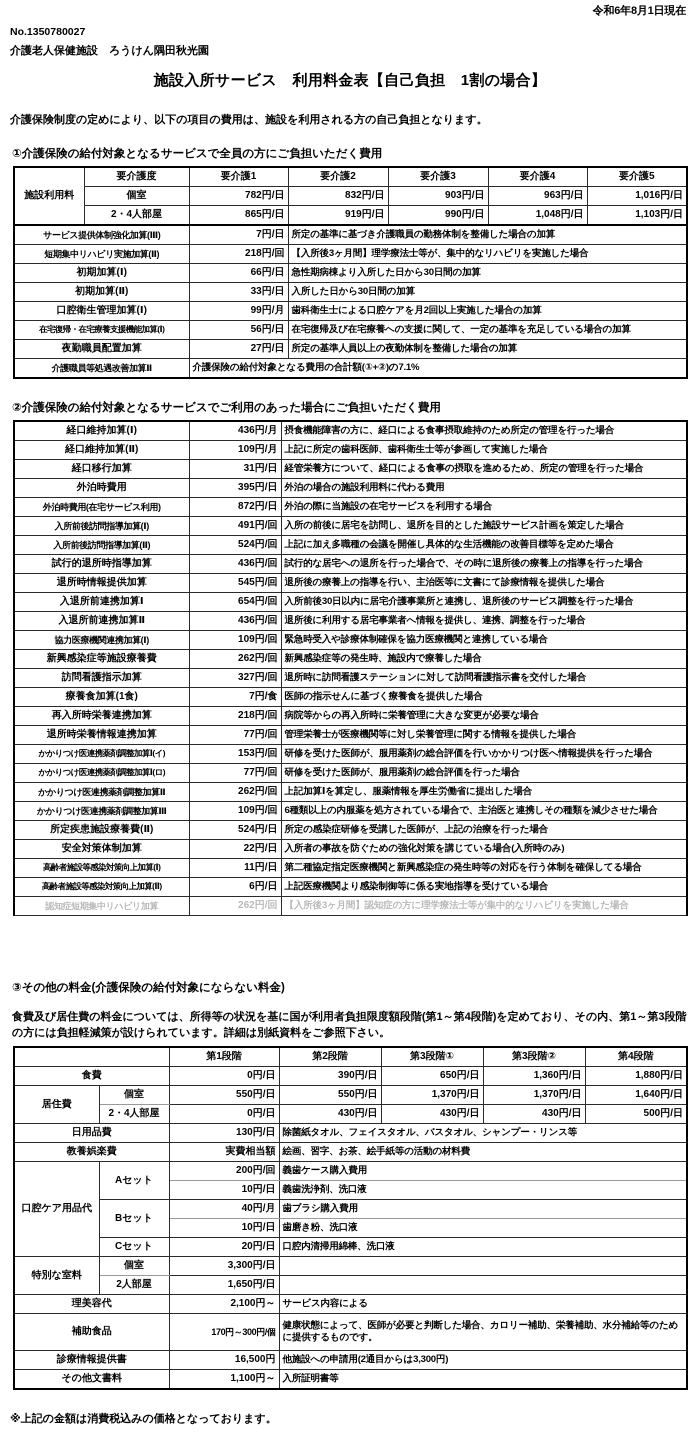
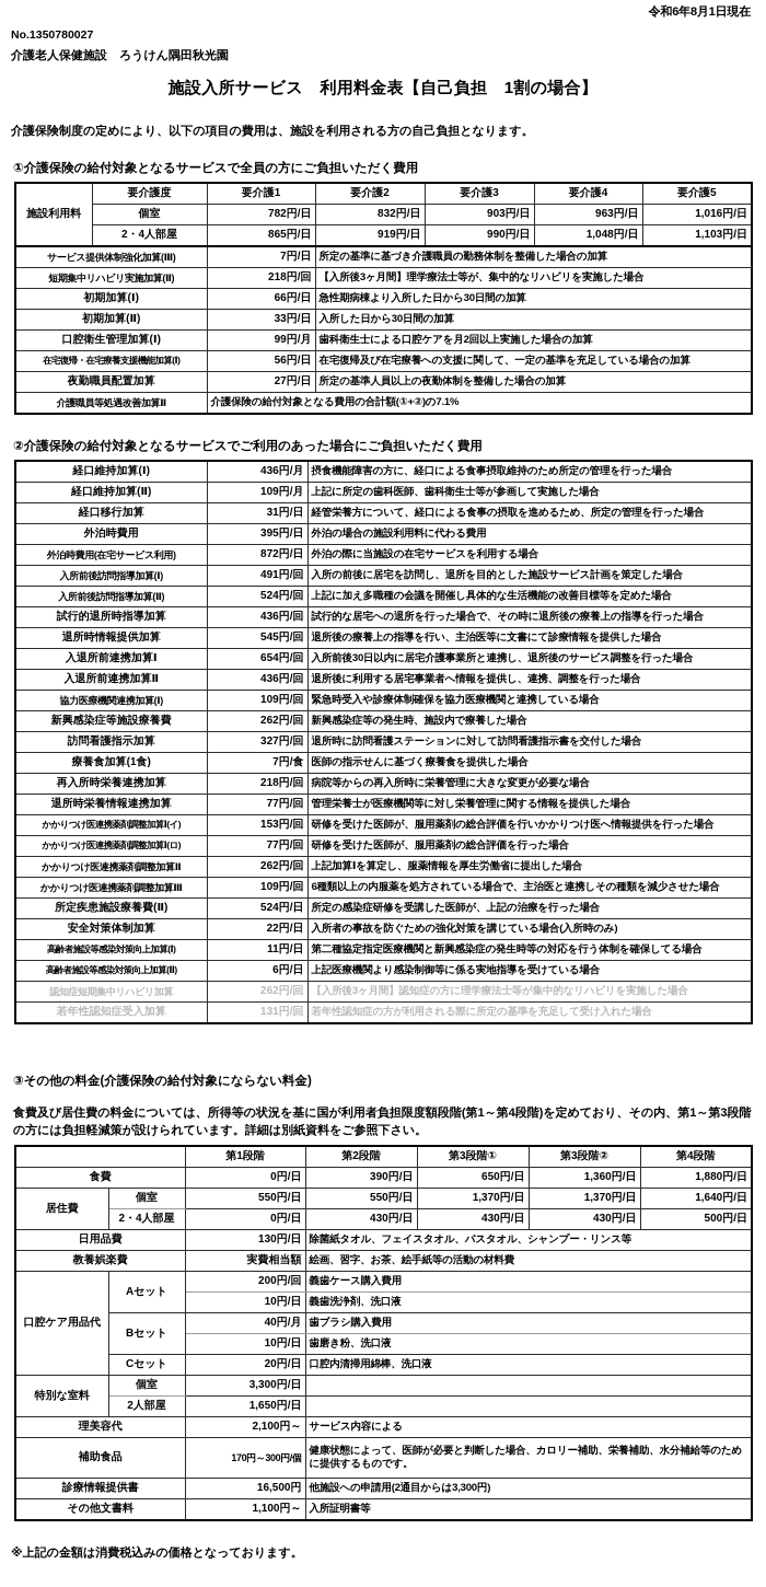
  令和6年8月1日現在
  No.1350780027
  介護老人保健施設 ろうけん隅田秋光園
  施設入所サービス 利用料金表【自己負担 1割の場合】
  介護保険制度の定めにより、以下の項目の費用は、施設を利用される方の自己負担となります。
  ①介護保険の給付対象となるサービスで全員の方にご負担いただく費用
  施設利用料	要介護度	要介護1	要介護2	要介護3	要介護4	要介護5
  個室	782円/日	832円/日	903円/日	963円/日	1,016円/日
  2・4人部屋	865円/日	919円/日	990円/日	1,048円/日	1,103円/日
  サービス提供体制強化加算(Ⅲ)	7円/日	所定の基準に基づき介護職員の勤務体制を整備した場合の加算
  短期集中リハビリ実施加算(Ⅱ)	218円/回	【入所後3ヶ月間】理学療法士等が、集中的なリハビリを実施した場合
  初期加算(Ⅰ)	66円/日	急性期病棟より入所した日から30日間の加算
  初期加算(Ⅱ)	33円/日	入所した日から30日間の加算
  口腔衛生管理加算(Ⅰ)	99円/月	歯科衛生士による口腔ケアを月2回以上実施した場合の加算
  在宅復帰・在宅療養支援機能加算(Ⅰ)	56円/日	在宅復帰及び在宅療養への支援に関して、一定の基準を充足している場合の加算
  夜勤職員配置加算	27円/日	所定の基準人員以上の夜勤体制を整備した場合の加算
  介護職員等処遇改善加算Ⅱ	介護保険の給付対象となる費用の合計額(①+②)の7.1%
  ②介護保険の給付対象となるサービスでご利用のあった場合にご負担いただく費用
  経口維持加算(Ⅰ)	436円/月	摂食機能障害の方に、経口による食事摂取維持のため所定の管理を行った場合
  経口維持加算(Ⅱ)	109円/月	上記に所定の歯科医師、歯科衛生士等が参画して実施した場合
  経口移行加算	31円/日	経管栄養方について、経口による食事の摂取を進めるため、所定の管理を行った場合
  外泊時費用	395円/日	外泊の場合の施設利用料に代わる費用
  外泊時費用(在宅サービス利用)	872円/日	外泊の際に当施設の在宅サービスを利用する場合
  入所前後訪問指導加算(Ⅰ)	491円/回	入所の前後に居宅を訪問し、退所を目的とした施設サービス計画を策定した場合
  入所前後訪問指導加算(Ⅱ)	524円/回	上記に加え多職種の会議を開催し具体的な生活機能の改善目標等を定めた場合
  試行的退所時指導加算	436円/回	試行的な居宅への退所を行った場合で、その時に退所後の療養上の指導を行った場合
  退所時情報提供加算	545円/回	退所後の療養上の指導を行い、主治医等に文書にて診療情報を提供した場合
  入退所前連携加算Ⅰ	654円/回	入所前後30日以内に居宅介護事業所と連携し、退所後のサービス調整を行った場合
  入退所前連携加算Ⅱ	436円/回	退所後に利用する居宅事業者へ情報を提供し、連携、調整を行った場合
  協力医療機関連携加算(Ⅰ)	109円/回	緊急時受入や診療体制確保を協力医療機関と連携している場合
  新興感染症等施設療養費	262円/回	新興感染症等の発生時、施設内で療養した場合
  訪問看護指示加算	327円/回	退所時に訪問看護ステーションに対して訪問看護指示書を交付した場合
  療養食加算(1食)	7円/食	医師の指示せんに基づく療養食を提供した場合
  再入所時栄養連携加算	218円/回	病院等からの再入所時に栄養管理に大きな変更が必要な場合
  退所時栄養情報連携加算	77円/回	管理栄養士が医療機関等に対し栄養管理に関する情報を提供した場合
  かかりつけ医連携薬剤調整加算Ⅰ(イ)	153円/回	研修を受けた医師が、服用薬剤の総合評価を行いかかりつけ医へ情報提供を行った場合
  かかりつけ医連携薬剤調整加算Ⅰ(ロ)	77円/回	研修を受けた医師が、服用薬剤の総合評価を行った場合
  かかりつけ医連携薬剤調整加算Ⅱ	262円/回	上記加算Ⅰを算定し、服薬情報を厚生労働省に提出した場合
  かかりつけ医連携薬剤調整加算Ⅲ	109円/回	6種類以上の内服薬を処方されている場合で、主治医と連携しその種類を減少させた場合
  所定疾患施設療養費(Ⅱ)	524円/日	所定の感染症研修を受講した医師が、上記の治療を行った場合
  安全対策体制加算	22円/日	入所者の事故を防ぐための強化対策を講じている場合(入所時のみ)
  高齢者施設等感染対策向上加算(Ⅰ)	11円/日	第二種協定指定医療機関と新興感染症の発生時等の対応を行う体制を確保してる場合
  高齢者施設等感染対策向上加算(Ⅱ)	6円/日	上記医療機関より感染制御等に係る実地指導を受けている場合
  認知症短期集中リハビリ加算	262円/回	【入所後3ヶ月間】認知症の方に理学療法士等が集中的なリハビリを実施した場合
+ 若年性認知症受入加算	131円/回	若年性認知症の方が利用される際に所定の基準を充足して受け入れた場合
  ③その他の料金(介護保険の給付対象にならない料金)
  食費及び居住費の料金については、所得等の状況を基に国が利用者負担限度額段階(第1～第4段階)を定めており、その内、第1～第3段階の方には負担軽減策が設けられています。詳細は別紙資料をご参照下さい。
  	第1段階	第2段階	第3段階①	第3段階②	第4段階
  食費	0円/日	390円/日	650円/日	1,360円/日	1,880円/日
  居住費	個室	550円/日	550円/日	1,370円/日	1,370円/日	1,640円/日
  2・4人部屋	0円/日	430円/日	430円/日	430円/日	500円/日
  日用品費	130円/日	除菌紙タオル、フェイスタオル、バスタオル、シャンプー・リンス等
  教養娯楽費	実費相当額	絵画、習字、お茶、絵手紙等の活動の材料費
  口腔ケア用品代	Aセット	200円/回	義歯ケース購入費用
  10円/日	義歯洗浄剤、洗口液
  Bセット	40円/月	歯ブラシ購入費用
  10円/日	歯磨き粉、洗口液
  Cセット	20円/日	口腔内清掃用綿棒、洗口液
  特別な室料	個室	3,300円/日
  2人部屋	1,650円/日
  理美容代	2,100円～	サービス内容による
  補助食品	170円～300円/個	健康状態によって、医師が必要と判断した場合、カロリー補助、栄養補助、水分補給等のために提供するものです。
  診療情報提供書	16,500円	他施設への申請用(2通目からは3,300円)
  その他文書料	1,100円～	入所証明書等
  ※上記の金額は消費税込みの価格となっております。
